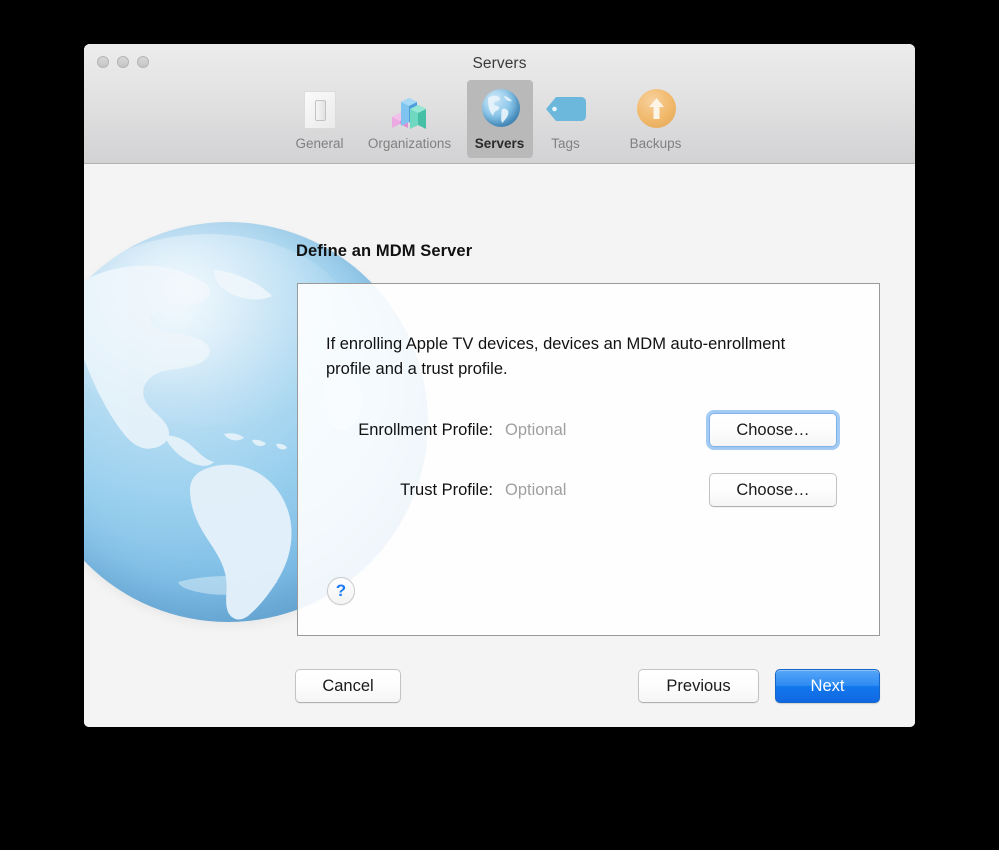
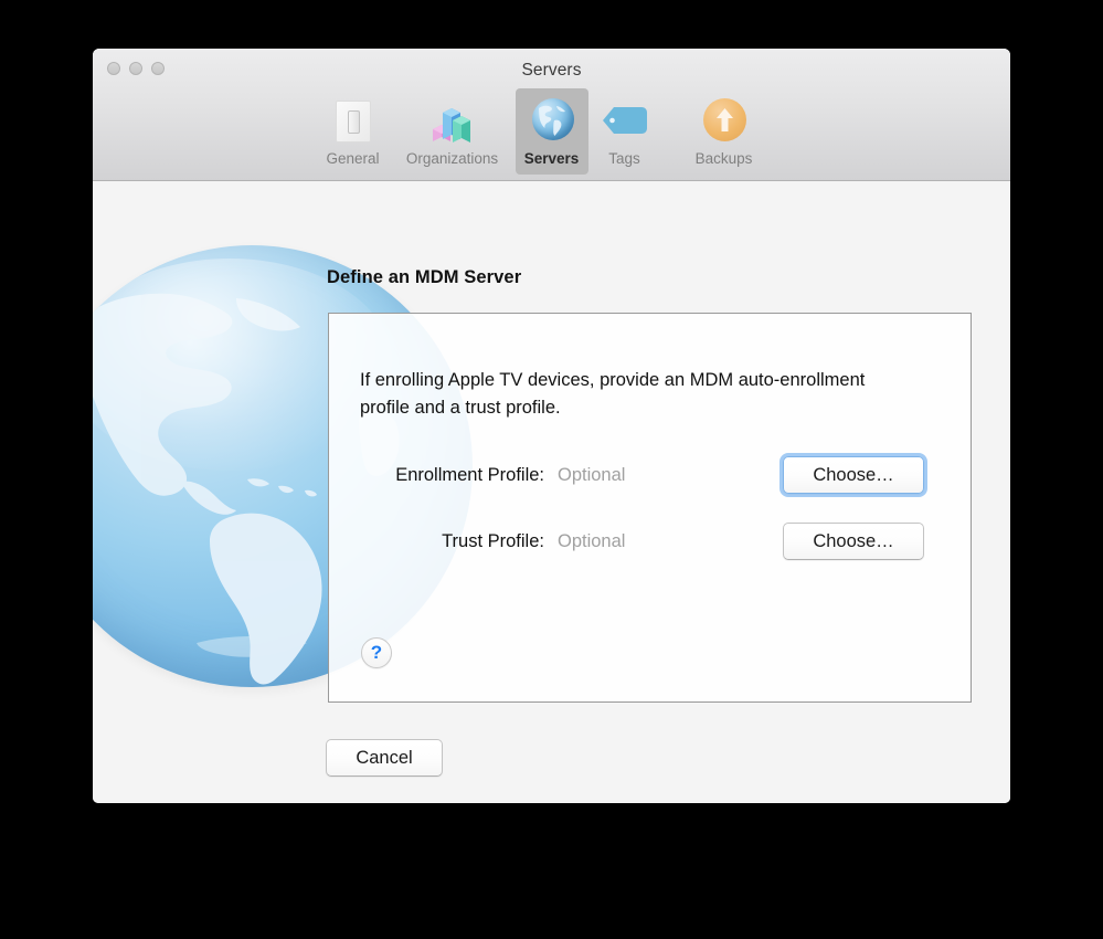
  Servers
  General
  Organizations
  Servers
  Tags
  Backups
  Define an MDM Server
- If enrolling Apple TV devices, devices an MDM auto-enrollment profile and a trust profile.
+ If enrolling Apple TV devices, provide an MDM auto-enrollment profile and a trust profile.
  Enrollment Profile:
  Optional
  Choose…
  Trust Profile:
  Optional
  Choose…
  ?
  Cancel
- Previous
- Next
